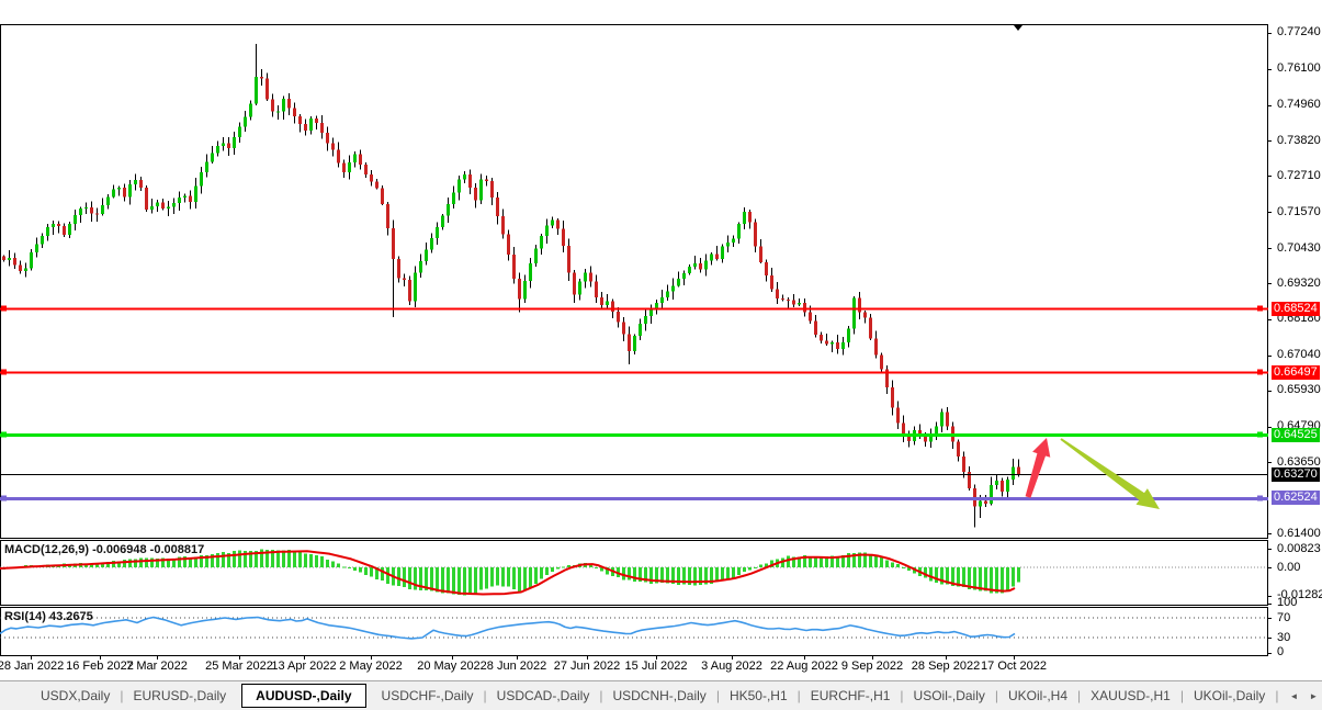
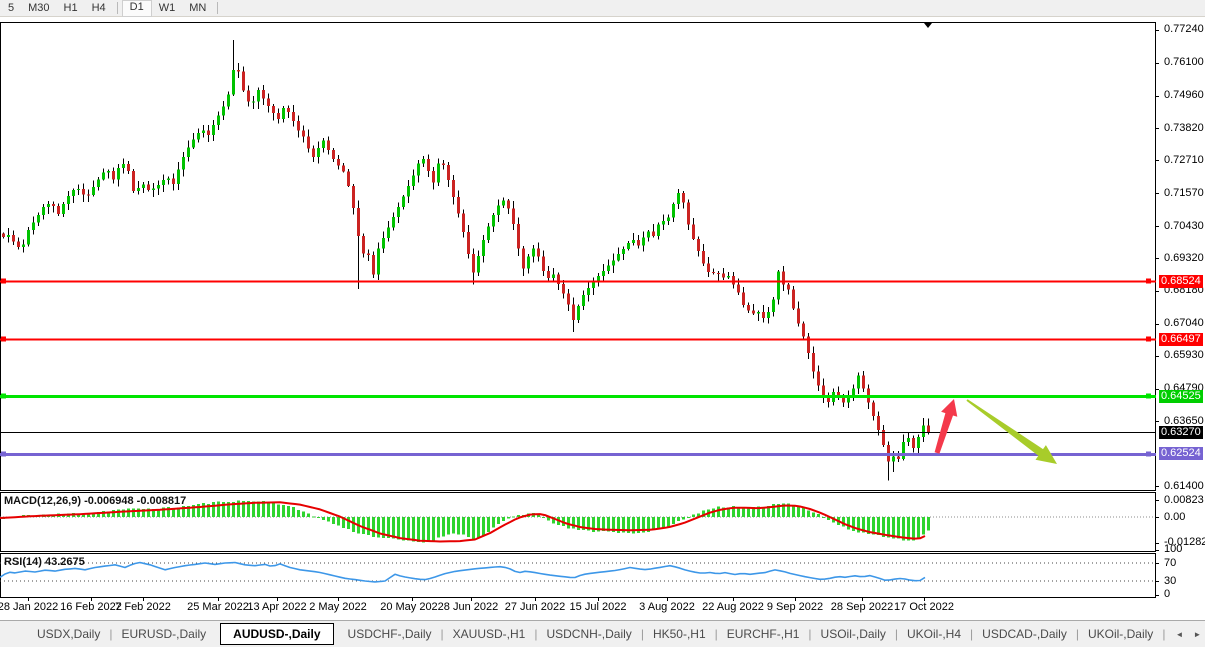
+ 5
+ M30
+ H1
+ H4
+ D1
+ W1
+ MN
  MACD(12,26,9) -0.006948 -0.008817
  RSI(14) 43.2675
  0.77240
  0.76100
  0.74960
  0.73820
  0.72710
  0.71570
  0.70430
  0.69320
  0.68180
  0.67040
  0.65930
  0.64790
  0.63650
  0.61400
  0.00823
  0.00
  -0.01282
  100
  70
  30
  0
  0.68524
  0.66497
  0.64525
  0.63270
  0.62524
  28 Jan 2022
  16 Feb 2022
- 7 Mar 2022
+ 7 Feb 2022
  25 Mar 2022
  13 Apr 2022
  2 May 2022
  20 May 2022
  8 Jun 2022
  27 Jun 2022
  15 Jul 2022
  3 Aug 2022
  22 Aug 2022
  9 Sep 2022
  28 Sep 2022
  17 Oct 2022
  USDX,Daily
  |
  EURUSD-,Daily
  AUDUSD-,Daily
  USDCHF-,Daily
  |
- USDCAD-,Daily
+ XAUUSD-,H1
  |
  USDCNH-,Daily
  |
  HK50-,H1
  |
  EURCHF-,H1
  |
  USOil-,Daily
  |
  UKOil-,H4
  |
- XAUUSD-,H1
+ USDCAD-,Daily
  |
  UKOil-,Daily
  |
  ◄
  ►
